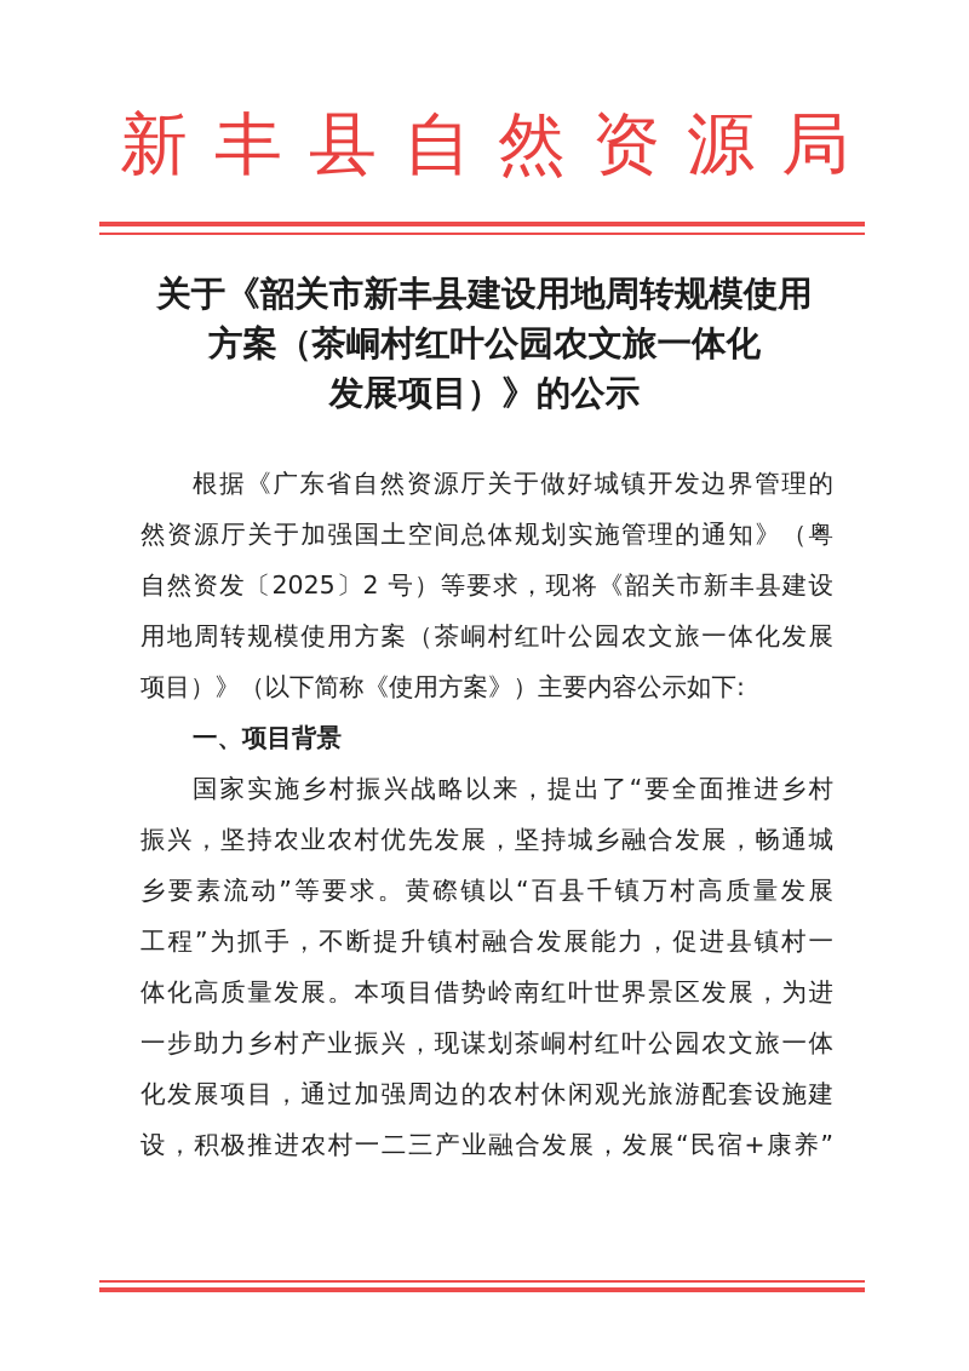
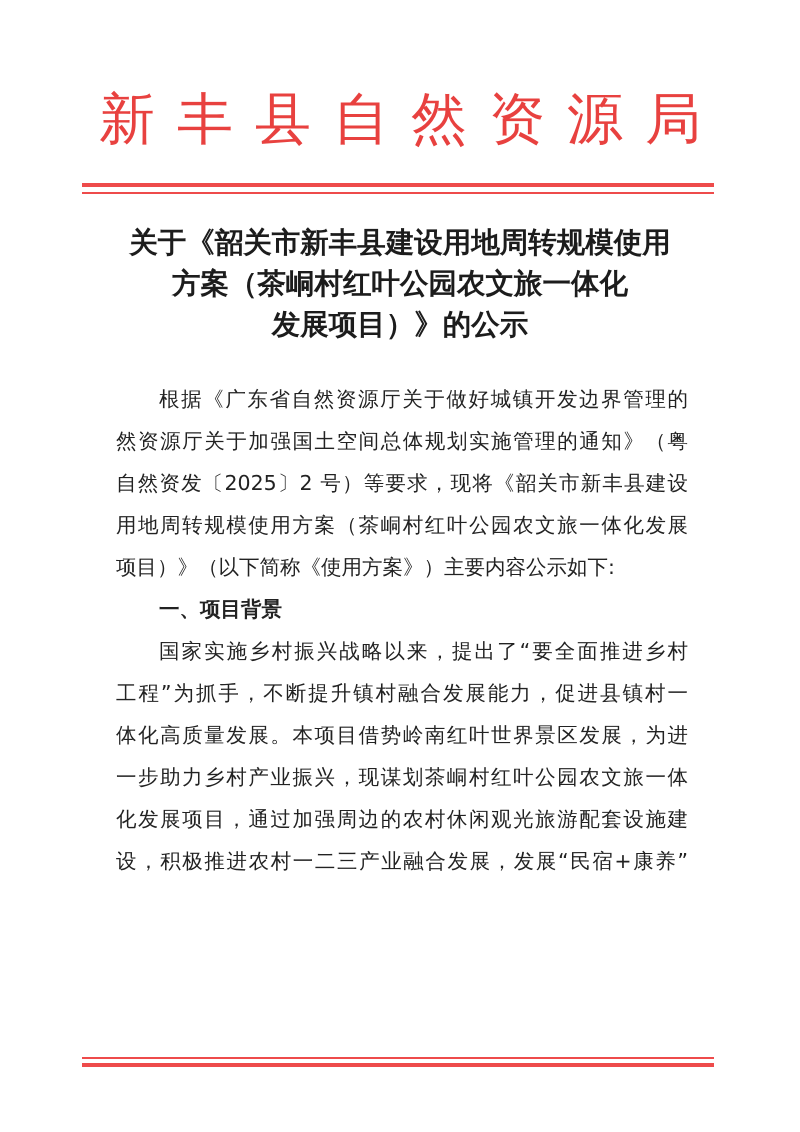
  新丰县自然资源局
  关于《韶关市新丰县建设用地周转规模使用
  方案（茶峒村红叶公园农文旅一体化
  发展项目）》的公示
  根据《广东省自然资源厅关于做好城镇开发边界管理的
  然资源厅关于加强国土空间总体规划实施管理的通知》（粤
  自然资发〔2025〕2 号）等要求，现将《韶关市新丰县建设
  用地周转规模使用方案（茶峒村红叶公园农文旅一体化发展
  项目）》（以下简称《使用方案》）主要内容公示如下:
  一、项目背景
  国家实施乡村振兴战略以来，提出了“要全面推进乡村
- 振兴，坚持农业农村优先发展，坚持城乡融合发展，畅通城
- 乡要素流动”等要求。黄磜镇以“百县千镇万村高质量发展
  工程”为抓手，不断提升镇村融合发展能力，促进县镇村一
  体化高质量发展。本项目借势岭南红叶世界景区发展，为进
  一步助力乡村产业振兴，现谋划茶峒村红叶公园农文旅一体
  化发展项目，通过加强周边的农村休闲观光旅游配套设施建
  设，积极推进农村一二三产业融合发展，发展“民宿+康养”
